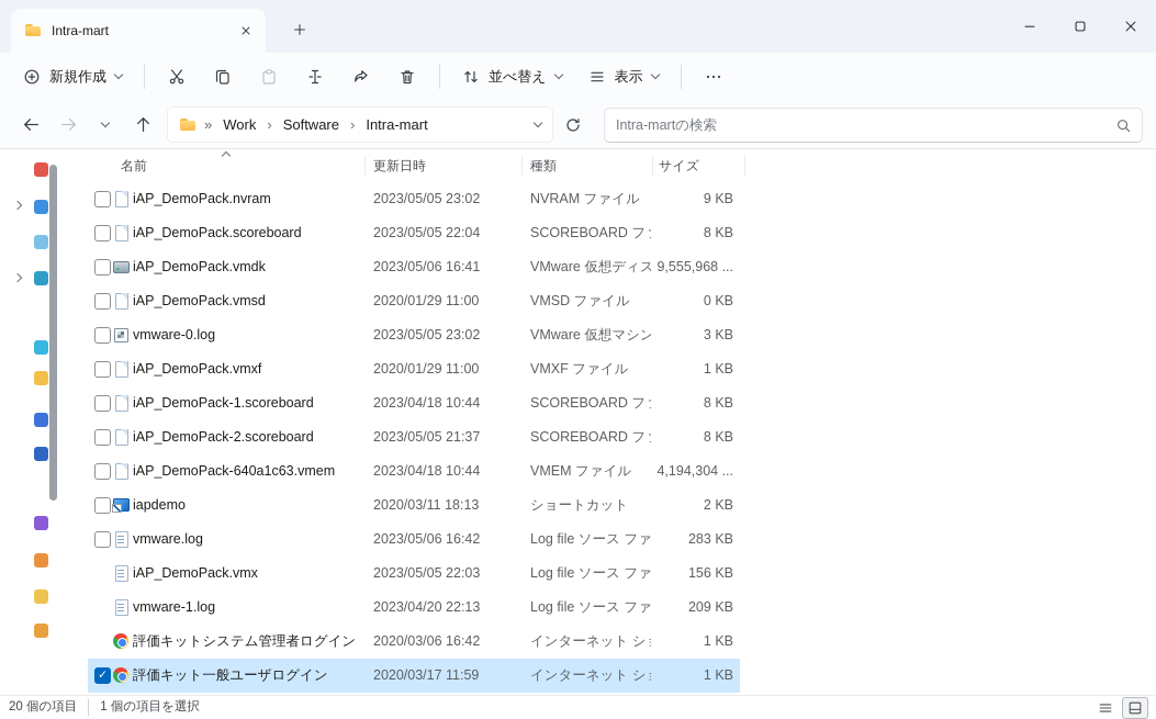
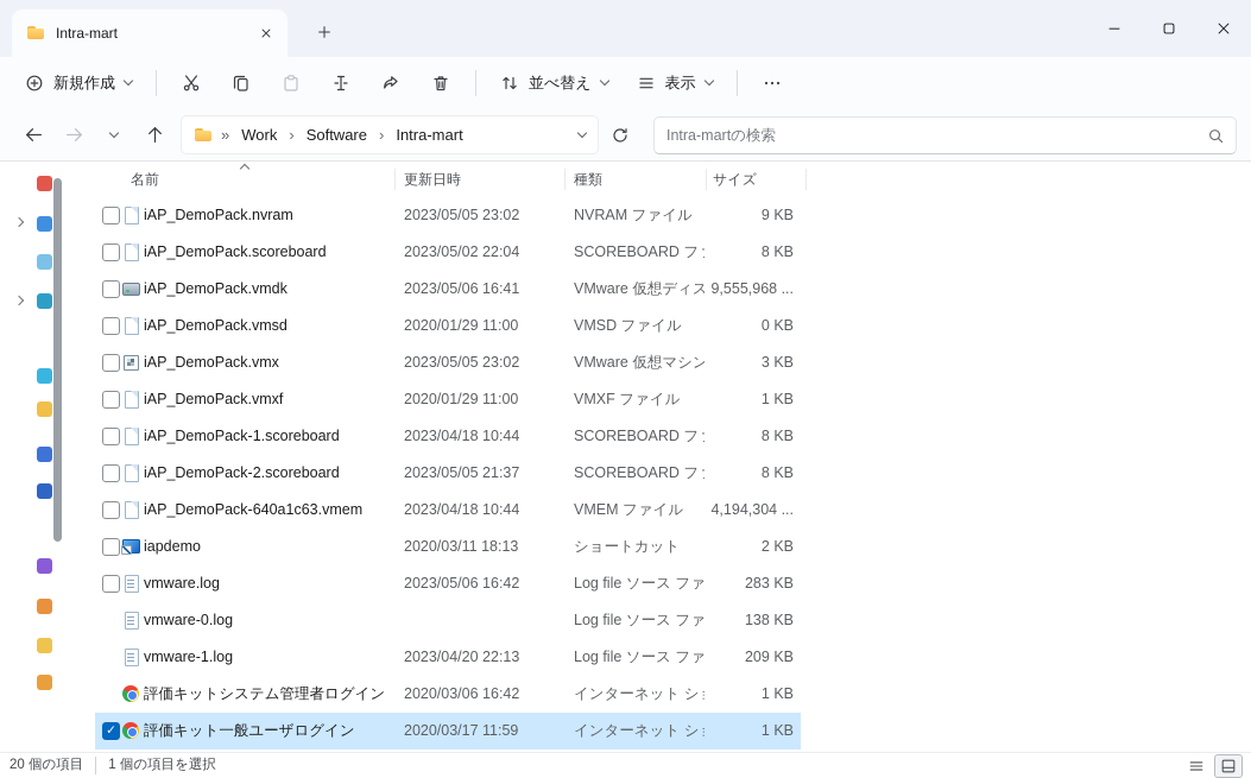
  Intra-mart
  新規作成
  並べ替え
  表示
  »
  Work
  ›
  Software
  ›
  Intra-mart
  Intra-martの検索
  名前
  更新日時
  種類
  サイズ
  iAP_DemoPack.nvram
  2023/05/05 23:02
  NVRAM ファイル
  9 KB
  iAP_DemoPack.scoreboard
- 2023/05/05 22:04
+ 2023/05/02 22:04
  SCOREBOARD フ
  8 KB
  iAP_DemoPack.vmdk
  2023/05/06 16:41
  VMware 仮想ディス
  9,555,968 ...
  iAP_DemoPack.vmsd
  2020/01/29 11:00
  VMSD ファイル
  0 KB
- vmware-0.log
+ iAP_DemoPack.vmx
  2023/05/05 23:02
  VMware 仮想マシン
  3 KB
  iAP_DemoPack.vmxf
  2020/01/29 11:00
  VMXF ファイル
  1 KB
  iAP_DemoPack-1.scoreboard
  2023/04/18 10:44
  SCOREBOARD フ
  8 KB
  iAP_DemoPack-2.scoreboard
  2023/05/05 21:37
  SCOREBOARD フ
  8 KB
  iAP_DemoPack-640a1c63.vmem
  2023/04/18 10:44
  VMEM ファイル
  4,194,304 ...
  iapdemo
  2020/03/11 18:13
  ショートカット
  2 KB
  vmware.log
  2023/05/06 16:42
  Log file ソース ファ
  283 KB
- iAP_DemoPack.vmx
+ vmware-0.log
- 2023/05/05 22:03
  Log file ソース ファ
- 156 KB
+ 138 KB
  vmware-1.log
  2023/04/20 22:13
  Log file ソース ファ
  209 KB
  評価キットシステム管理者ログイン
  2020/03/06 16:42
  1 KB
  評価キット一般ユーザログイン
  2020/03/17 11:59
  1 KB
  20 個の項目
  1 個の項目を選択
